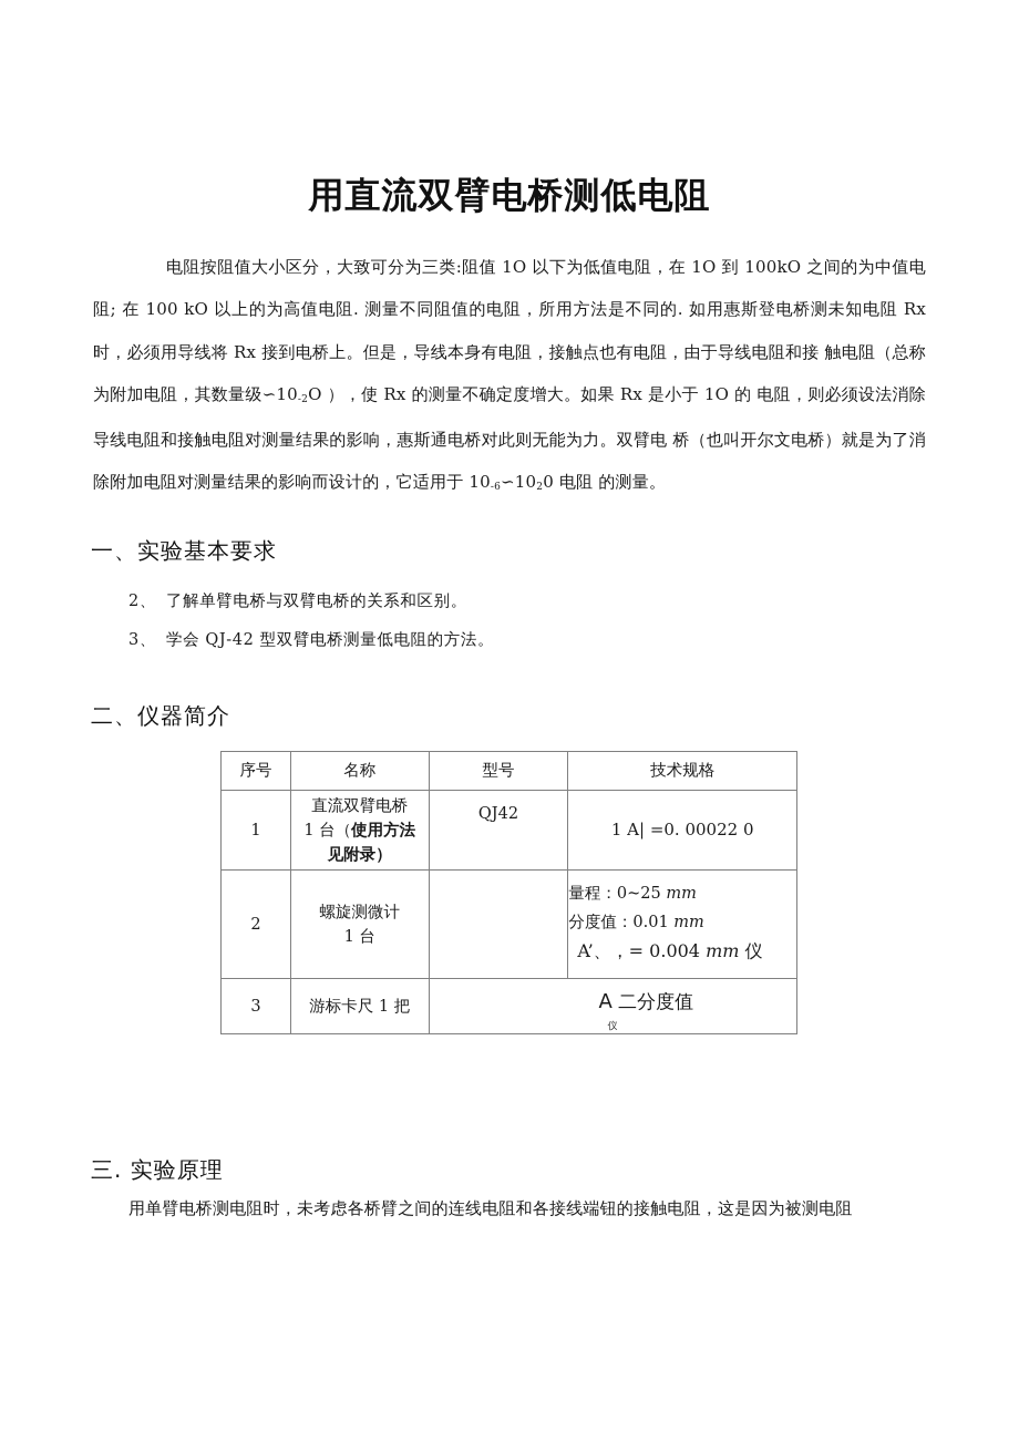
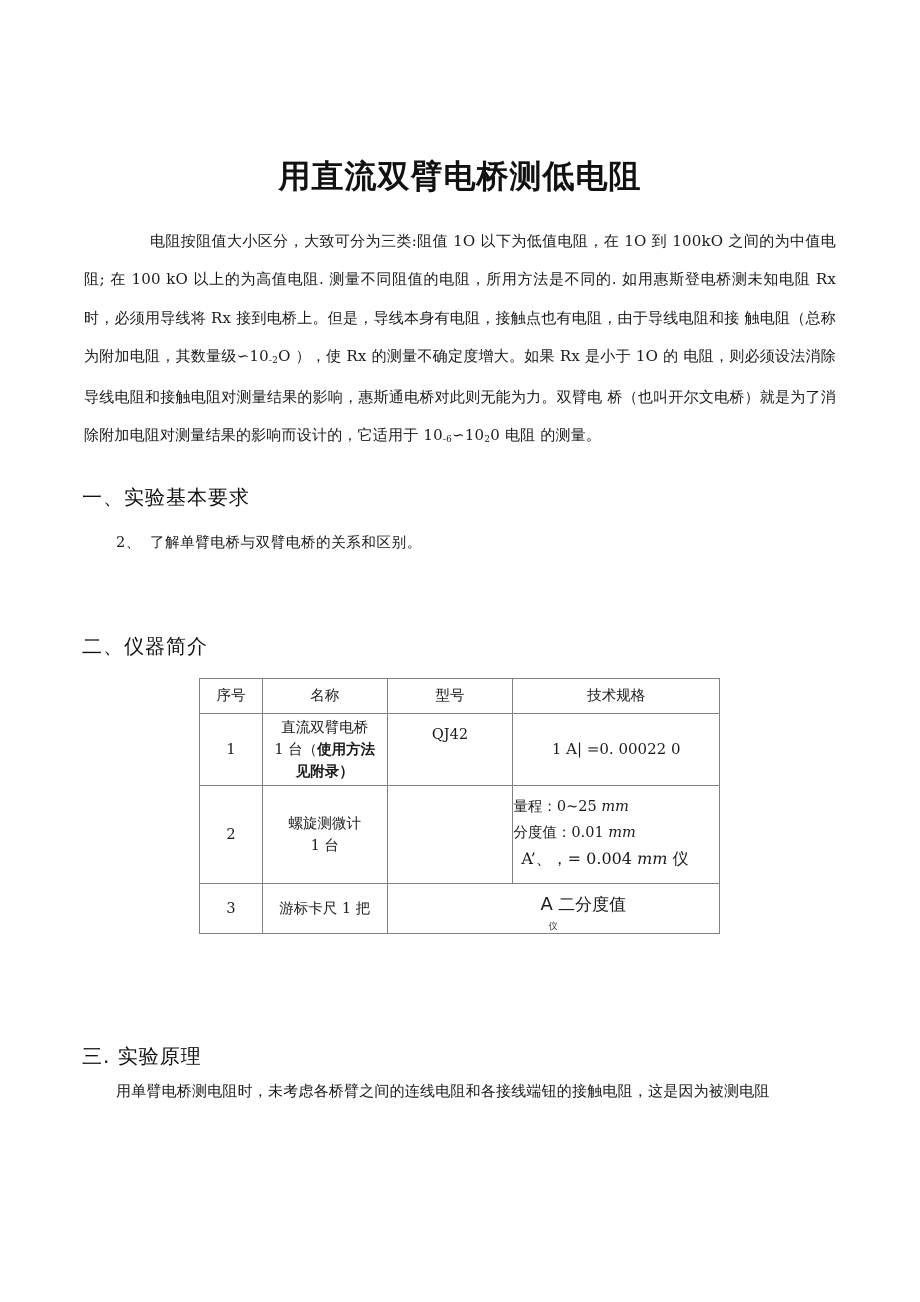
  用直流双臂电桥测低电阻
  电阻按阻值大小区分，大致可分为三类:阻值 1O 以下为低值电阻，在 1O 到 100kO 之间的为中值电阻; 在 100 kO 以上的为高值电阻. 测量不同阻值的电阻，所用方法是不同的. 如用惠斯登电桥测未知电阻 Rx 时，必须用导线将 Rx 接到电桥上。但是，导线本身有电阻，接触点也有电阻，由于导线电阻和接 触电阻（总称为附加电阻，其数量级∽10-2O ），使 Rx 的测量不确定度增大。如果 Rx 是小于 1O 的 电阻，则必须设法消除导线电阻和接触电阻对测量结果的影响，惠斯通电桥对此则无能为力。双臂电 桥（也叫开尔文电桥）就是为了消除附加电阻对测量结果的影响而设计的，它适用于 10-6∽1020 电阻 的测量。
  一、实验基本要求
  2、 了解单臂电桥与双臂电桥的关系和区别。
- 3、 学会 QJ-42 型双臂电桥测量低电阻的方法。
  二、仪器简介
  序号	名称	型号	技术规格
  1	直流双臂电桥 1 台（使用方法 见附录）	QJ42	1 A| =0. 00022 0
  2	螺旋测微计 1 台		量程：0~25 mm 分度值：0.01 mm A’、，= 0.004 mm 仪
  3	游标卡尺 1 把	A 二分度值仪
  三. 实验原理
  用单臂电桥测电阻时，未考虑各桥臂之间的连线电阻和各接线端钮的接触电阻，这是因为被测电阻
